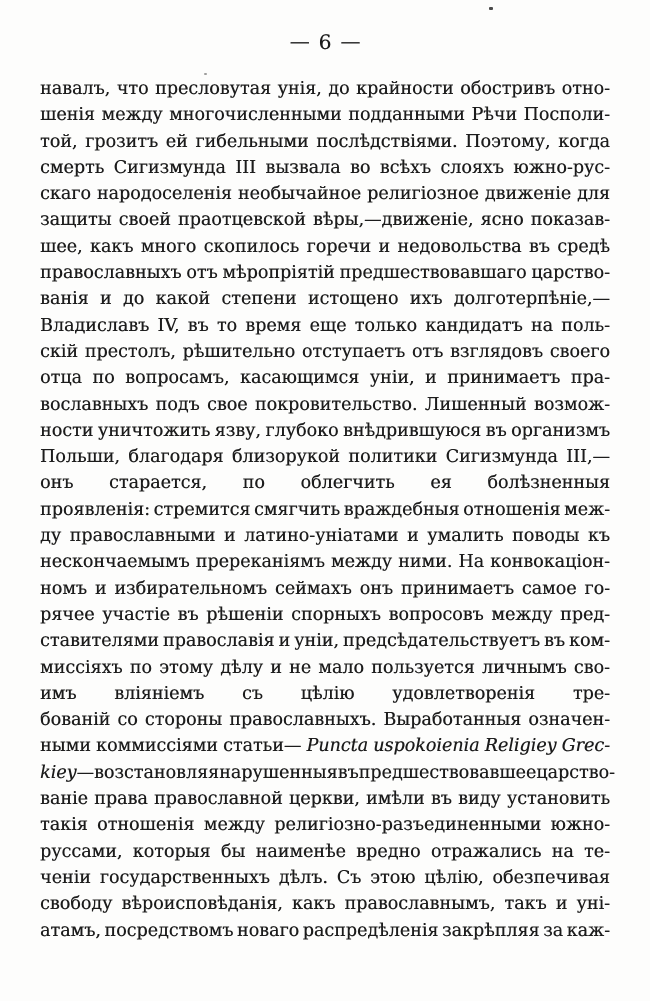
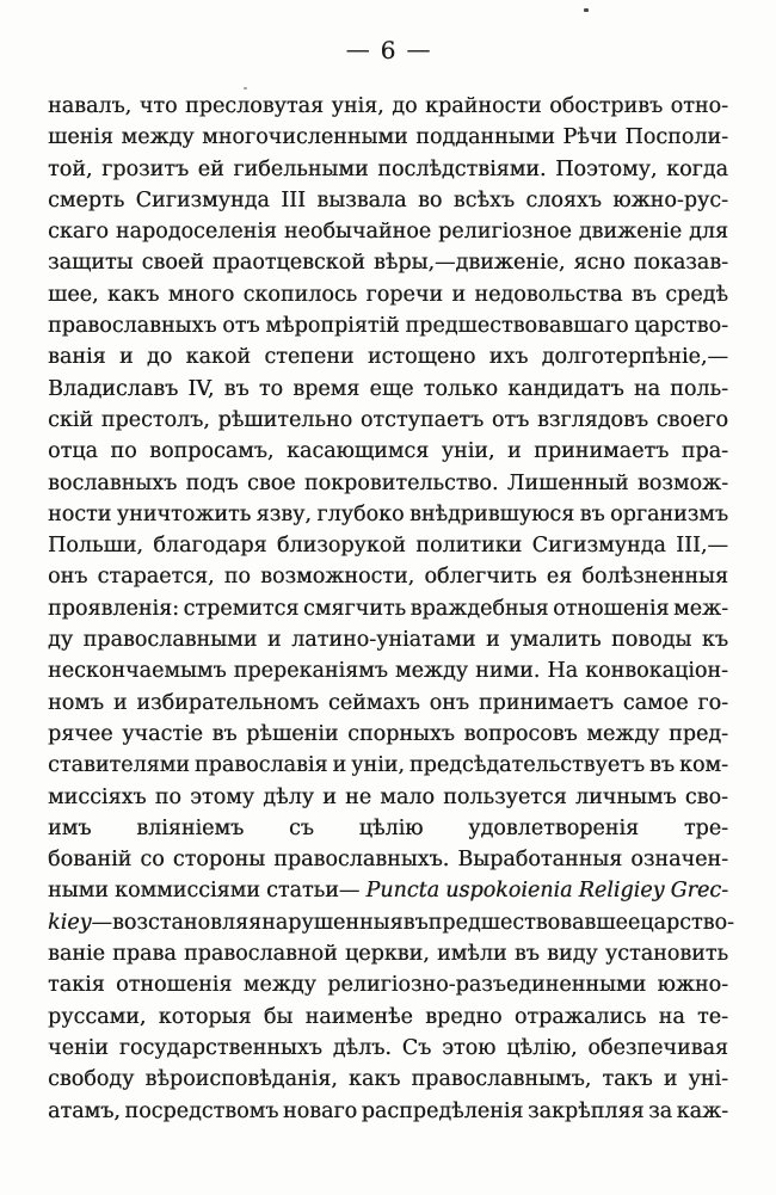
  — 6 —
  навалъ,
  что
  пресловутая
  унія,
  до
  крайности
  обостривъ
  отно-
  шенія
  между
  многочисленными
  подданными
  Рѣчи
  Посполи-
  той,
  грозитъ
  ей
  гибельными
  послѣдствіями.
  Поэтому,
  когда
  смерть
  Сигизмунда
  III
  вызвала
  во
  всѣхъ
  слояхъ
  южно-рус-
  скаго
  народоселенія
  необычайное
  религіозное
  движеніе
  для
  защиты
  своей
  праотцевской
  вѣры,—движеніе,
  ясно
  показав-
  шее,
  какъ
  много
  скопилось
  горечи
  и
  недовольства
  въ
  средѣ
  православныхъ
  отъ
  мѣропріятій
  предшествовавшаго
  царство-
  ванія
  и
  до
  какой
  степени
  истощено
  ихъ
  долготерпѣніе,—
  Владиславъ
  IV,
  въ
  то
  время
  еще
  только
  кандидатъ
  на
  поль-
  скій
  престолъ,
  рѣшительно
  отступаетъ
  отъ
  взглядовъ
  своего
  отца
  по
  вопросамъ,
  касающимся
  уніи,
  и
  принимаетъ
  пра-
  вославныхъ
  подъ
  свое
  покровительство.
  Лишенный
  возмож-
  ности
  уничтожить
  язву,
  глубоко
  внѣдрившуюся
  въ
  организмъ
  Польши,
  благодаря
  близорукой
  политики
  Сигизмунда
  III,—
  онъ
  старается,
  по
+ возможности,
  облегчить
  ея
  болѣзненныя
  проявленія:
  стремится
  смягчить
  враждебныя
  отношенія
  меж-
  ду
  православными
  и
  латино-уніатами
  и
  умалить
  поводы
  къ
  нескончаемымъ
  пререканіямъ
  между
  ними.
  На
  конвокаціон-
  номъ
  и
  избирательномъ
  сеймахъ
  онъ
  принимаетъ
  самое
  го-
  рячее
  участіе
  въ
  рѣшеніи
  спорныхъ
  вопросовъ
  между
  пред-
  ставителями
  православія
  и
  уніи,
  предсѣдательствуетъ
  въ
  ком-
  миссіяхъ
  по
  этому
  дѣлу
  и
  не
  мало
  пользуется
  личнымъ
  сво-
  имъ
  вліяніемъ
  съ
  цѣлію
  удовлетворенія
  тре-
  бованій
  со
  стороны
  православныхъ.
  Выработанныя
  означен-
  ными
  коммиссіями
  статьи—
  Puncta
  uspokoienia
  Religiey
  Grec-
  kiey
  —возстановляя
  нарушенныя
  въ
  предшествовавшее
  царство-
  ваніе
  права
  православной
  церкви,
  имѣли
  въ
  виду
  установить
  такія
  отношенія
  между
  религіозно-разъединенными
  южно-
  руссами,
  которыя
  бы
  наименѣе
  вредно
  отражались
  на
  те-
  ченіи
  государственныхъ
  дѣлъ.
  Съ
  этою
  цѣлію,
  обезпечивая
  свободу
  вѣроисповѣданія,
  какъ
  православнымъ,
  такъ
  и
  уні-
  атамъ,
  посредствомъ
  новаго
  распредѣленія
  закрѣпляя
  за
  каж-
